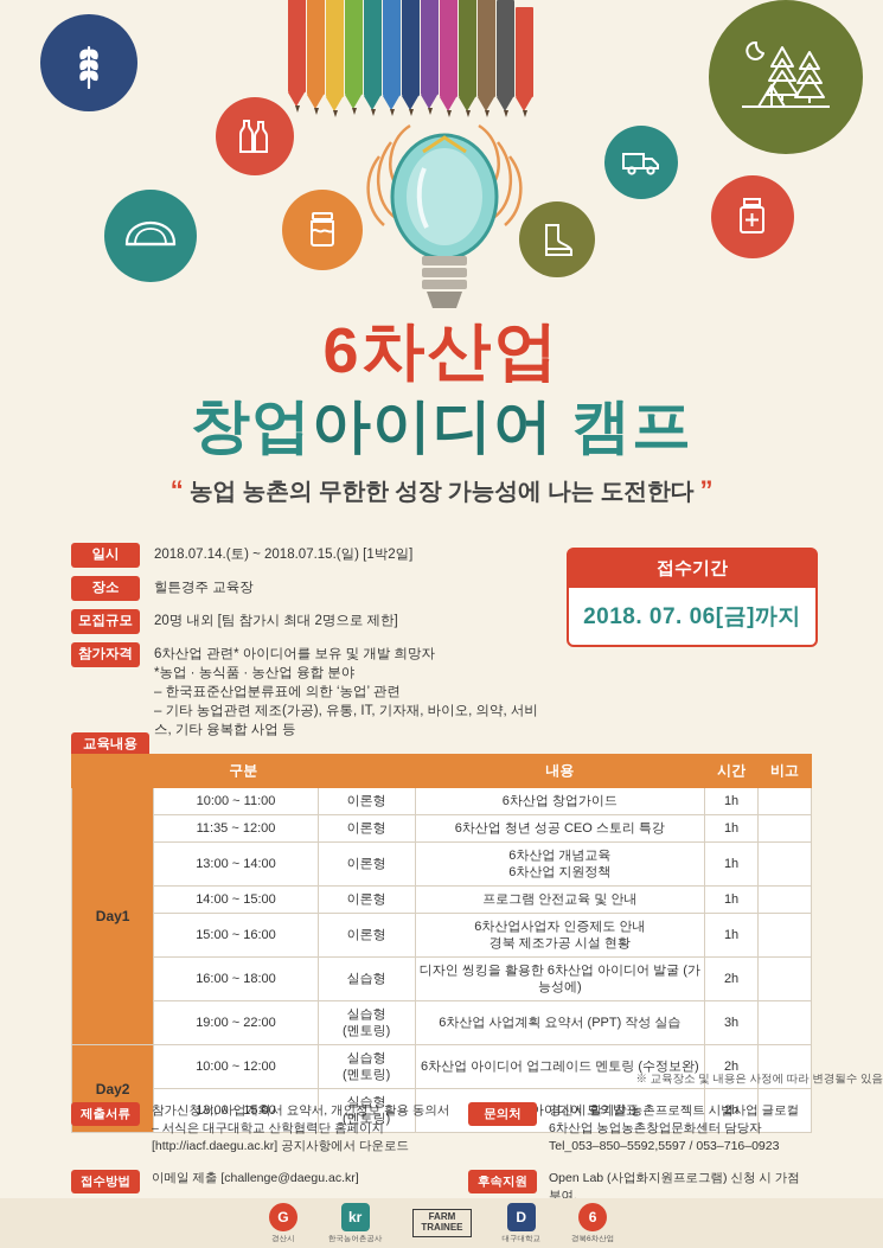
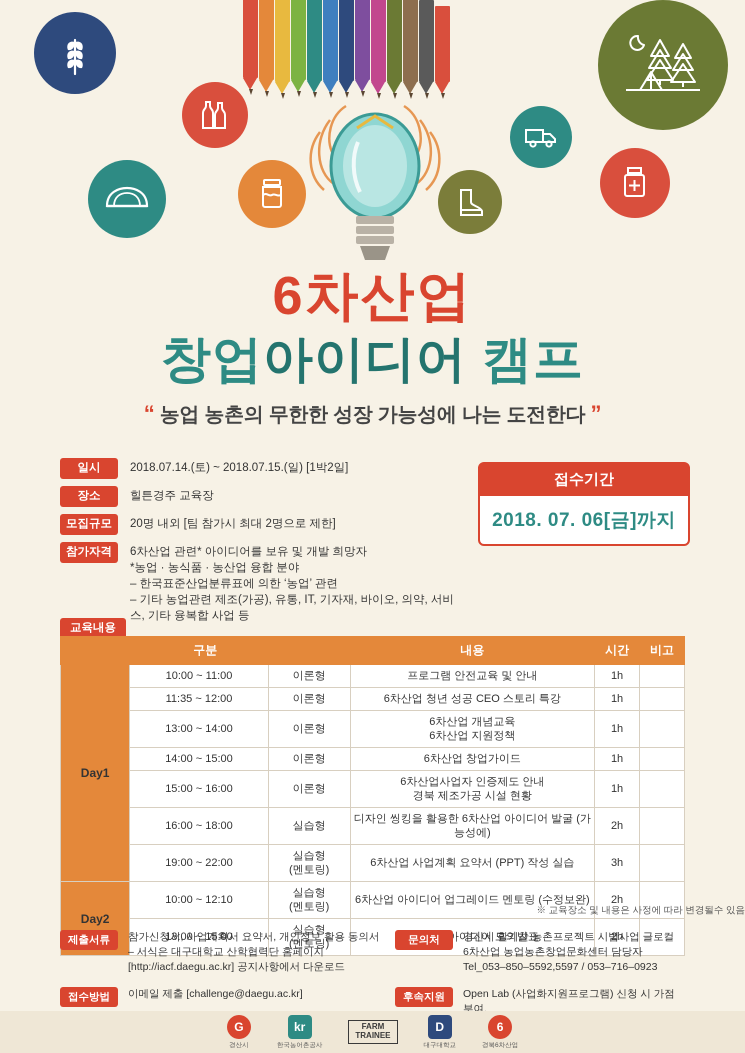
  6차산업
  창업아이디어 캠프
  “ 농업 농촌의 무한한 성장 가능성에 나는 도전한다 ”
  일시
  2018.07.14.(토) ~ 2018.07.15.(일) [1박2일]
  장소
  힐튼경주 교육장
  모집규모
  20명 내외 [팀 참가시 최대 2명으로 제한]
  참가자격
  6차산업 관련* 아이디어를 보유 및 개발 희망자
  *농업 · 농식품 · 농산업 융합 분야
  – 한국표준산업분류표에 의한 ‘농업’ 관련
  – 기타 농업관련 제조(가공), 유통, IT, 기자재, 바이오, 의약, 서비스, 기타 융복합 사업 등
  접수기간
  2018. 07. 06[금]까지
  교육내용
  구분	내용	시간	비고
- Day1	10:00 ~ 11:00	이론형	6차산업 창업가이드	1h
+ Day1	10:00 ~ 11:00	이론형	프로그램 안전교육 및 안내	1h
  11:35 ~ 12:00	이론형	6차산업 청년 성공 CEO 스토리 특강	1h
  13:00 ~ 14:00	이론형	6차산업 개념교육 6차산업 지원정책	1h
- 14:00 ~ 15:00	이론형	프로그램 안전교육 및 안내	1h
+ 14:00 ~ 15:00	이론형	6차산업 창업가이드	1h
  15:00 ~ 16:00	이론형	6차산업사업자 인증제도 안내 경북 제조가공 시설 현황	1h
  16:00 ~ 18:00	실습형	디자인 씽킹을 활용한 6차산업 아이디어 발굴 (가능성에)	2h
  19:00 ~ 22:00	실습형 (멘토링)	6차산업 사업계획 요약서 (PPT) 작성 실습	3h
- Day2	10:00 ~ 12:00	실습형 (멘토링)	6차산업 아이디어 업그레이드 멘토링 (수정보완)	2h
+ Day2	10:00 ~ 12:10	실습형 (멘토링)	6차산업 아이디어 업그레이드 멘토링 (수정보완)	2h
  13:00 ~ 15:00	실습형 (멘토링)	아이디어 모의발표	2h
  ※ 교육장소 및 내용은 사정에 따라 변경될수 있음
  제출서류
  참가신청서, 사업계획서 요약서, 개인정보 활용 동의서
  – 서식은 대구대학교 산학협력단 홈페이지
  [http://iacf.daegu.ac.kr] 공지사항에서 다운로드
  문의처
  경산시 활기찬 농촌프로젝트 시범사업 글로컬
  6차산업 농업농촌창업문화센터 담당자
  Tel_053–850–5592,5597 / 053–716–0923
  접수방법
  이메일 제출 [challenge@daegu.ac.kr]
  후속지원
  Open Lab (사업화지원프로그램) 신청 시 가점 부여,
  G
  kr
  FARM
  TRAINEE
  D
  6
